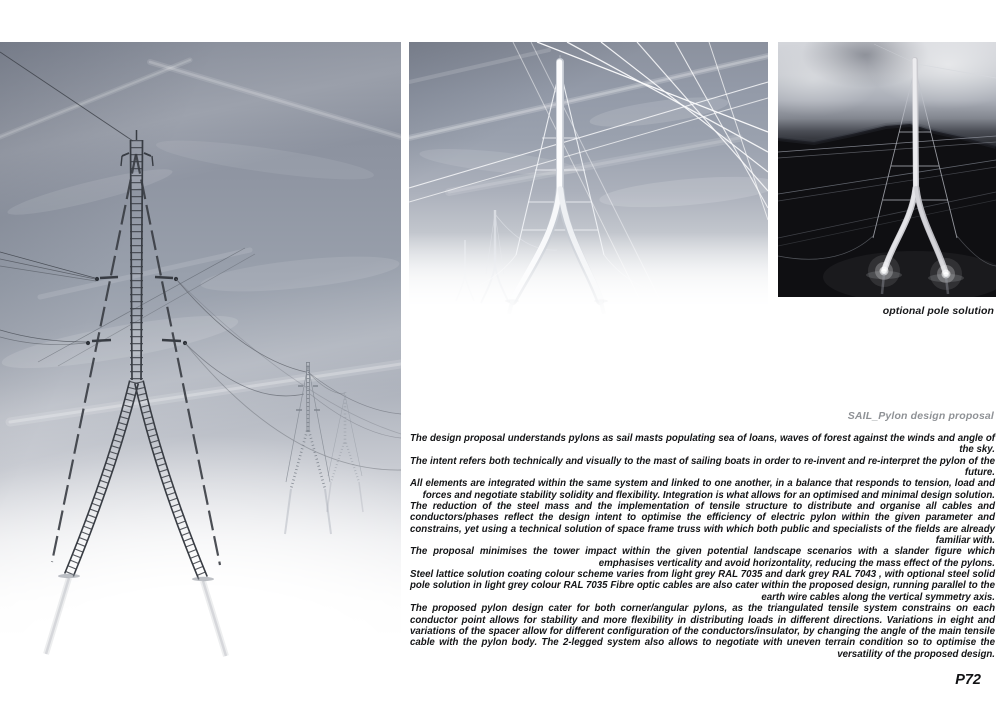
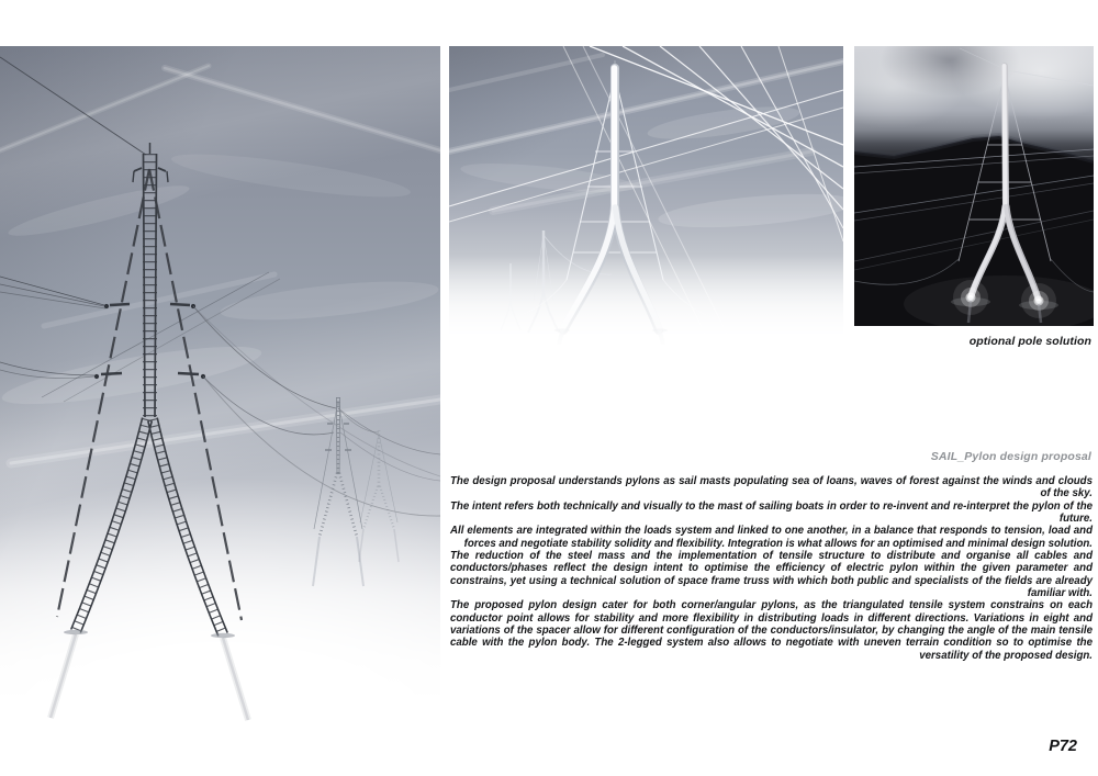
  optional pole solution
  SAIL_Pylon design proposal
- The design proposal understands pylons as sail masts populating sea of loans, waves of forest against the winds and angle of the sky.
+ The design proposal understands pylons as sail masts populating sea of loans, waves of forest against the winds and clouds of the sky.
  The intent refers both technically and visually to the mast of sailing boats in order to re-invent and re-interpret the pylon of the future.
- All elements are integrated within the same system and linked to one another, in a balance that responds to tension, load and forces and negotiate stability solidity and flexibility. Integration is what allows for an optimised and minimal design solution.
+ All elements are integrated within the loads system and linked to one another, in a balance that responds to tension, load and forces and negotiate stability solidity and flexibility. Integration is what allows for an optimised and minimal design solution.
  The reduction of the steel mass and the implementation of tensile structure to distribute and organise all cables and conductors/phases reflect the design intent to optimise the efficiency of electric pylon within the given parameter and constrains, yet using a technical solution of space frame truss with which both public and specialists of the fields are already familiar with.
- The proposal minimises the tower impact within the given potential landscape scenarios with a slander figure which emphasises verticality and avoid horizontality, reducing the mass effect of the pylons.
- Steel lattice solution coating colour scheme varies from light grey RAL 7035 and dark grey RAL 7043 , with optional steel solid pole solution in light grey colour RAL 7035 Fibre optic cables are also cater within the proposed design, running parallel to the earth wire cables along the vertical symmetry axis.
  The proposed pylon design cater for both corner/angular pylons, as the triangulated tensile system constrains on each conductor point allows for stability and more flexibility in distributing loads in different directions. Variations in eight and variations of the spacer allow for different configuration of the conductors/insulator, by changing the angle of the main tensile cable with the pylon body. The 2-legged system also allows to negotiate with uneven terrain condition so to optimise the versatility of the proposed design.
  P72
